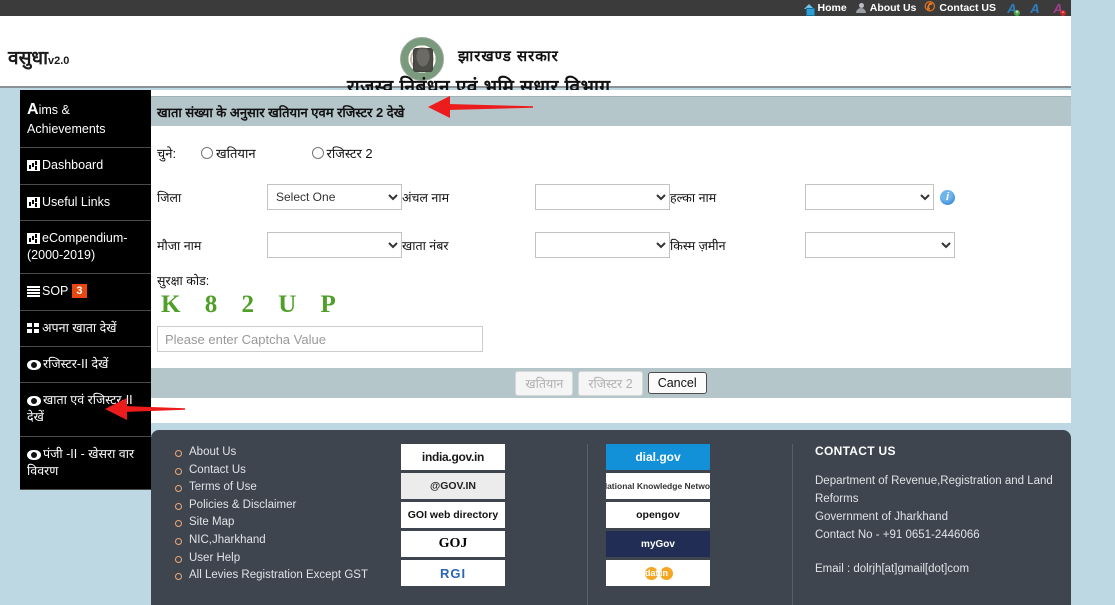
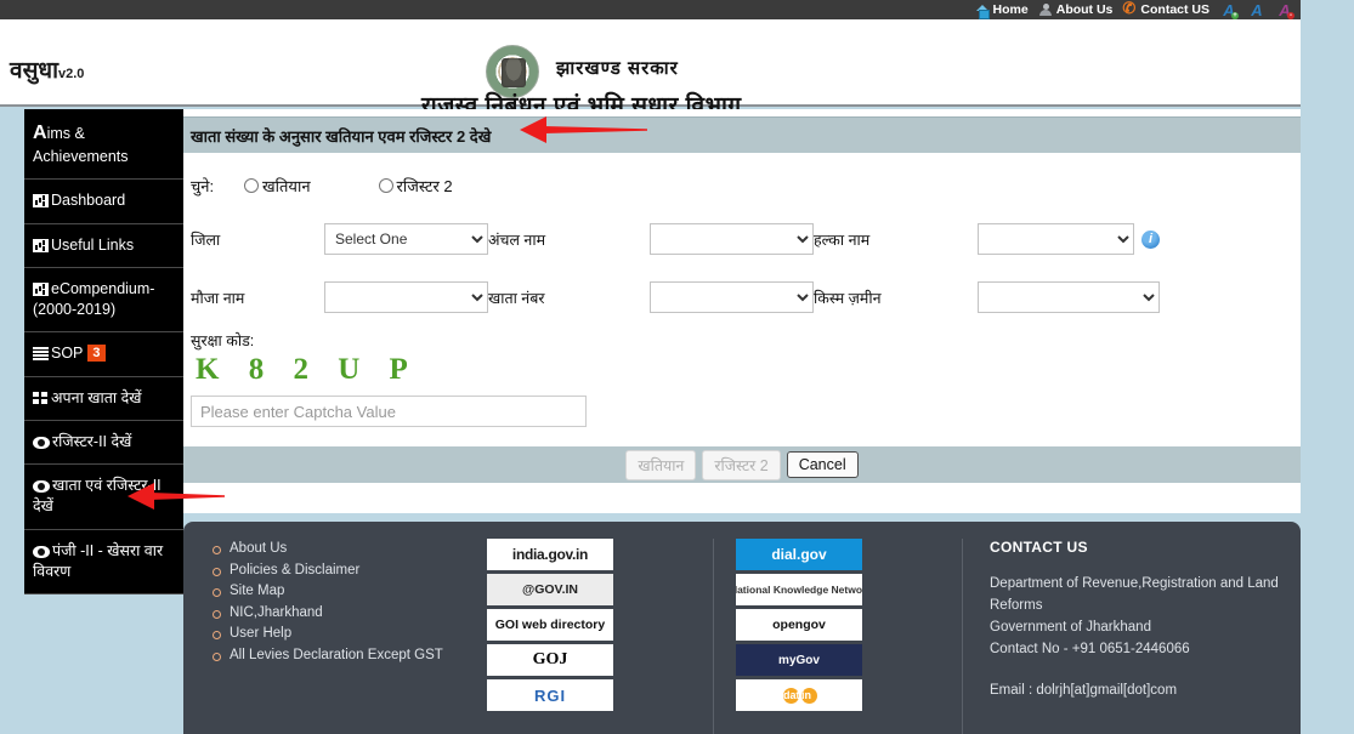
  Home
  About Us
  Contact US
  A
  A
  A
  वसुधाv2.0
  झारखण्ड सरकार
  राजस्व,निबंधन एवं भूमि सुधार विभाग
  Aims & Achievements
  Dashboard
  Useful Links
  eCompendium-(2000-2019)
  SOP 3
  अपना खाता देखें
  रजिस्टर-II देखें
  खाता एवं रजिस्टर-II देखें
  पंजी -II - खेसरा वार विवरण
  खाता संख्या के अनुसार खतियान एवम रजिस्टर 2 देखे
  चुने:
  खतियान
  रजिस्टर 2
  जिला
  Select One
  अंचल नाम
  हल्का नाम
  i
  मौजा नाम
  खाता नंबर
  किस्म ज़मीन
  सुरक्षा कोड:
  K 8 2 U P
  Please enter Captcha Value
  खतियान
  रजिस्टर 2
  Cancel
  About Us
- Contact Us
- Terms of Use
  Policies & Disclaimer
  Site Map
  NIC,Jharkhand
  User Help
- All Levies Registration Except GST
+ All Levies Declaration Except GST
  india.gov.in
  @GOV.IN
  GOI web directory
  GOJ
  RGI
  dial.gov
  ational Knowledge Netwo
  opengov
  myGov
  in
  CONTACT US
  Department of Revenue,Registration and Land
  Reforms
  Government of Jharkhand
  Contact No - +91 0651-2446066
  Email : dolrjh[at]gmail[dot]com
